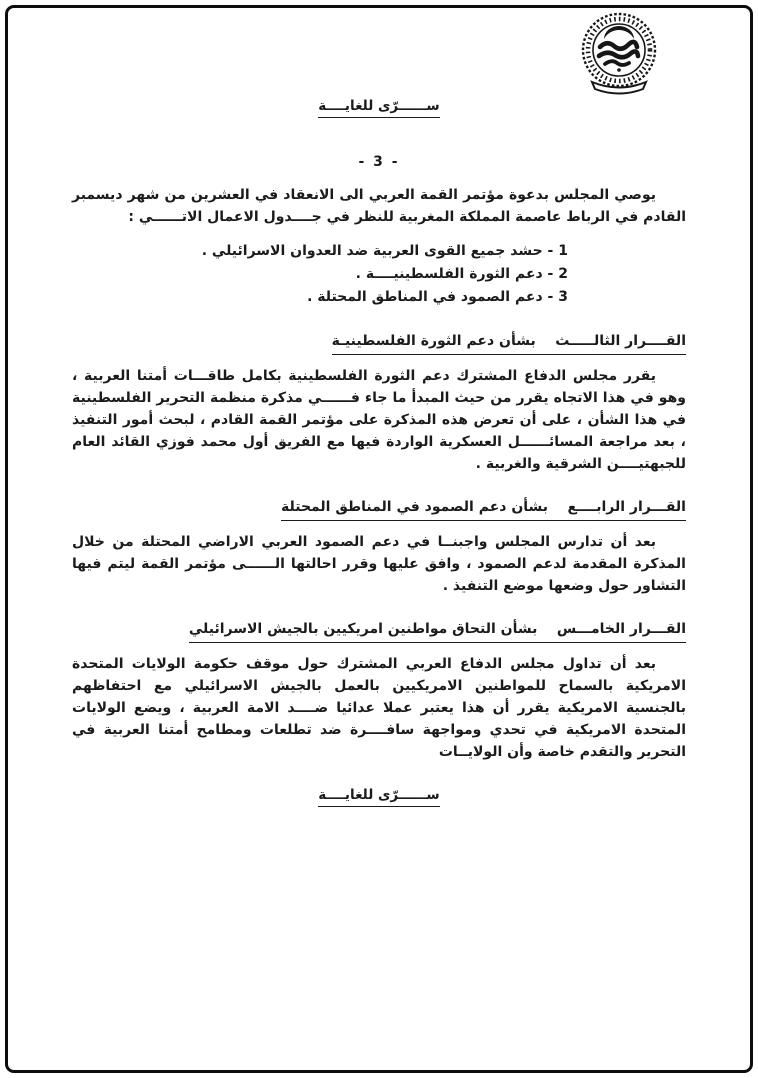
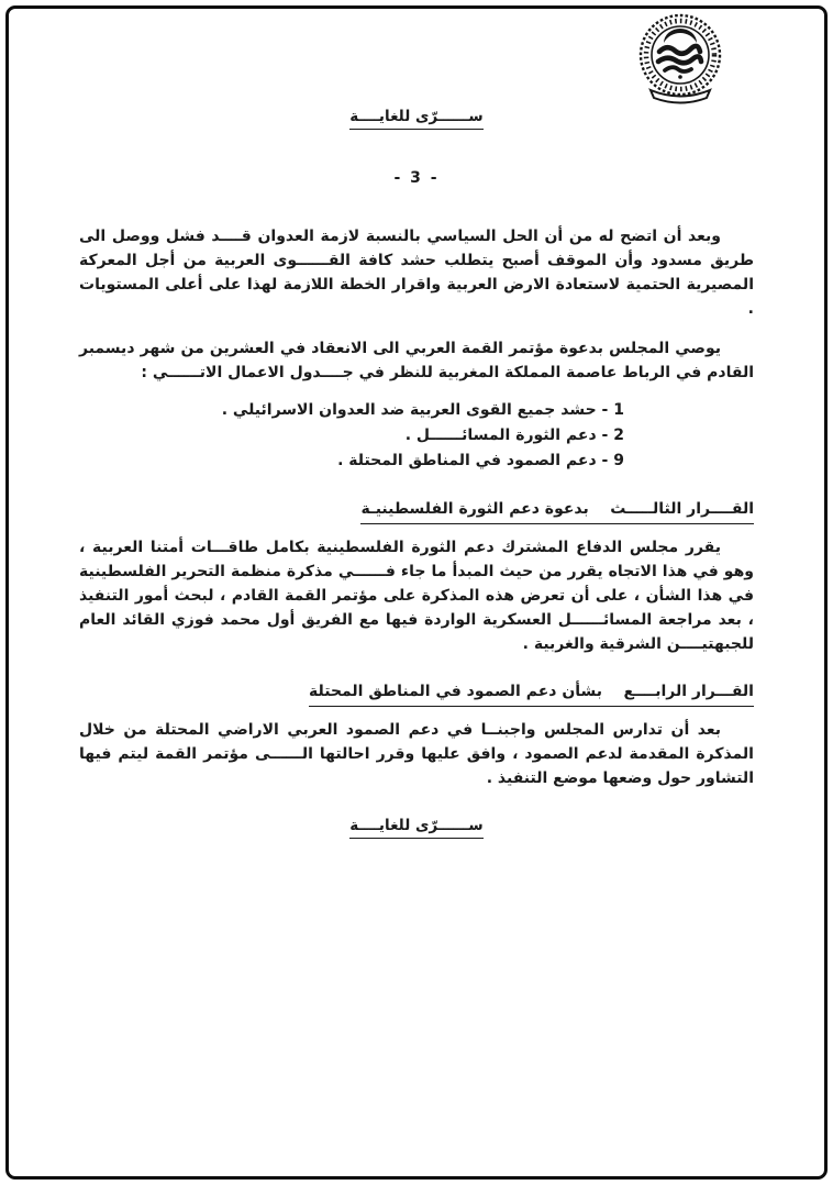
  ســــــرّى للغايــــة
  - 3 -
+ وبعد أن اتضح له من أن الحل السياسي بالنسبة لازمة العدوان قــــد فشل ووصل الى طريق مسدود وأن الموقف أصبح يتطلب حشد كافة القــــــوى العربية من أجل المعركة المصيرية الحتمية لاستعادة الارض العربية واقرار الخطة اللازمة لهذا على أعلى المستويات .
  يوصي المجلس بدعوة مؤتمر القمة العربي الى الانعقاد في العشرين من شهر ديسمبر القادم في الرباط عاصمة المملكة المغربية للنظر في جــــدول الاعمال الاتــــــي :
  1 - حشد جميع القوى العربية ضد العدوان الاسرائيلي .
- 2 - دعم الثورة الفلسطينيــــة .
+ 2 - دعم الثورة المسائــــــل .
- 3 - دعم الصمود في المناطق المحتلة .
+ 9 - دعم الصمود في المناطق المحتلة .
- القــــرار الثالـــــث بشأن دعم الثورة الفلسطينيـة
+ القــــرار الثالـــــث بدعوة دعم الثورة الفلسطينيـة
  يقرر مجلس الدفاع المشترك دعم الثورة الفلسطينية بكامل طاقـــات أمتنا العربية ، وهو في هذا الاتجاه يقرر من حيث المبدأ ما جاء فــــــي مذكرة منظمة التحرير الفلسطينية في هذا الشأن ، على أن تعرض هذه المذكرة على مؤتمر القمة القادم ، لبحث أمور التنفيذ ، بعد مراجعة المسائــــــل العسكرية الواردة فيها مع الفريق أول محمد فوزي القائد العام للجبهتيــــن الشرقية والغربية .
  القـــرار الرابــــع بشأن دعم الصمود في المناطق المحتلة
  بعد أن تدارس المجلس واجبنــا في دعم الصمود العربي الاراضي المحتلة من خلال المذكرة المقدمة لدعم الصمود ، وافق عليها وقرر احالتها الــــــى مؤتمر القمة ليتم فيها التشاور حول وضعها موضع التنفيذ .
- القـــرار الخامـــس بشأن التحاق مواطنين امريكيين بالجيش الاسرائيلي
- بعد أن تداول مجلس الدفاع العربي المشترك حول موقف حكومة الولايات المتحدة الامريكية بالسماح للمواطنين الامريكيين بالعمل بالجيش الاسرائيلي مع احتفاظهم بالجنسية الامريكية يقرر أن هذا يعتبر عملا عدائيا ضــــد الامة العربية ، ويضع الولايات المتحدة الامريكية في تحدي ومواجهة سافــــرة ضد تطلعات ومطامح أمتنا العربية في التحرير والتقدم خاصة وأن الولايــات
  ســــــرّى للغايــــة
